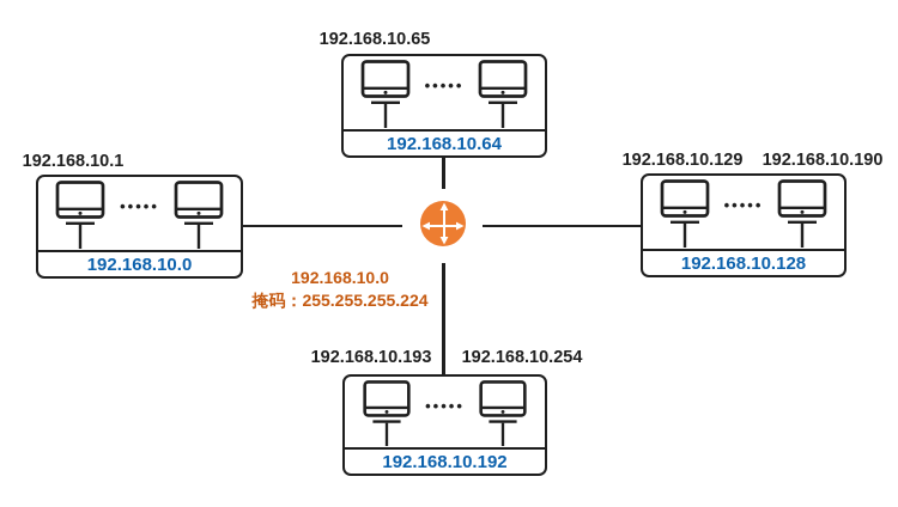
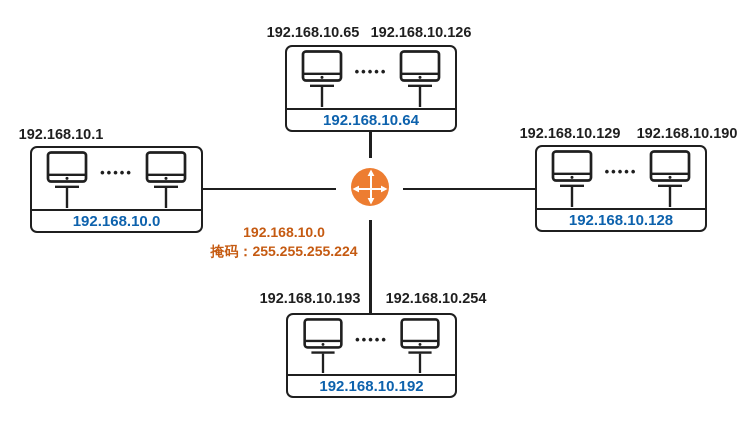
  192.168.10.65
+ 192.168.10.126
  192.168.10.1
  192.168.10.129
  192.168.10.190
  192.168.10.193
  192.168.10.254
  •••••
  192.168.10.64
  •••••
  192.168.10.0
  •••••
  192.168.10.128
  •••••
  192.168.10.192
  192.168.10.0
  掩码：255.255.255.224
